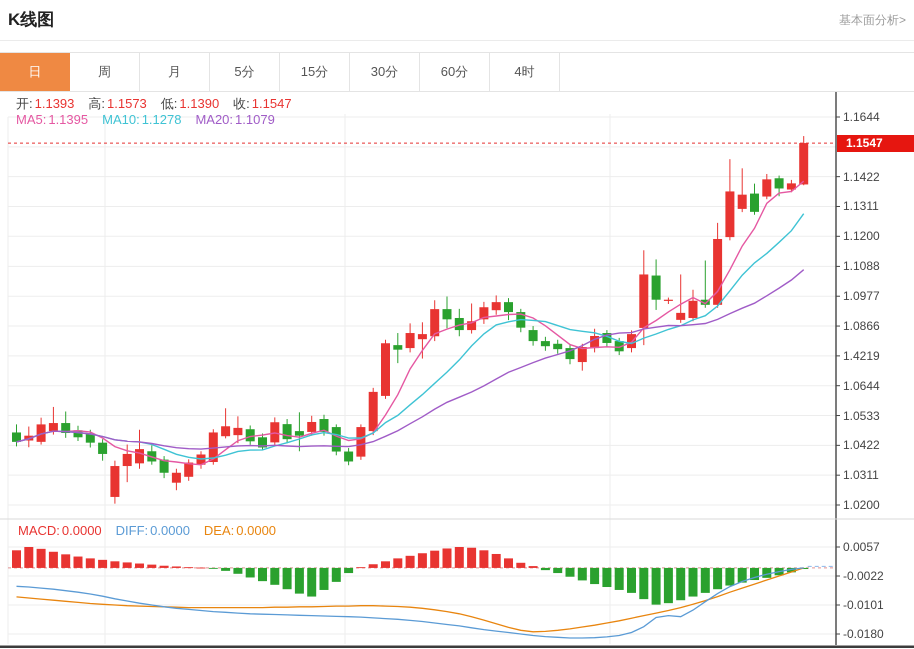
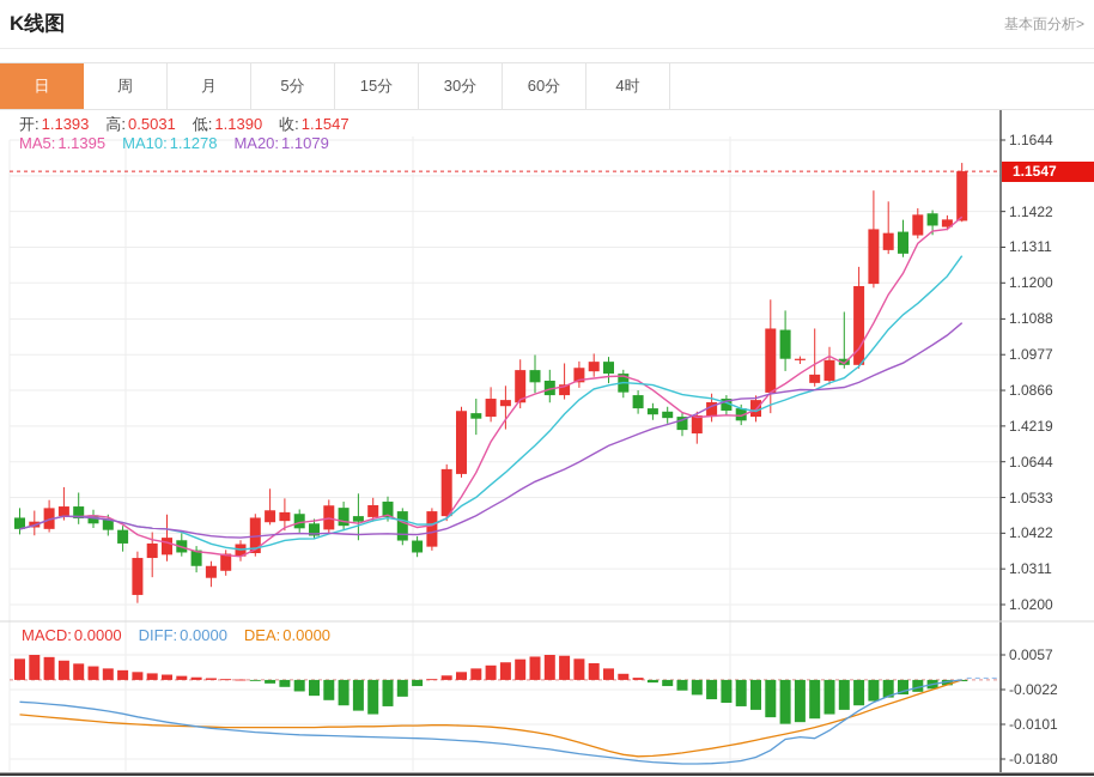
  K线图
  基本面分析>
  日
  周
  月
  5分
  15分
  30分
  60分
  4时
  开: 1.1393
- 高: 1.1573
+ 高: 0.5031
  低: 1.1390
  收: 1.1547
  MA5: 1.1395
  MA10: 1.1278
  MA20: 1.1079
  MACD: 0.0000
  DIFF: 0.0000
  DEA: 0.0000
  1.1547
  1.1644
  1.1422
  1.1311
  1.1200
  1.1088
  1.0977
  1.0866
  1.4219
  1.0644
  1.0533
  1.0422
  1.0311
  1.0200
  0.0057
  -0.0022
  -0.0101
  -0.0180
